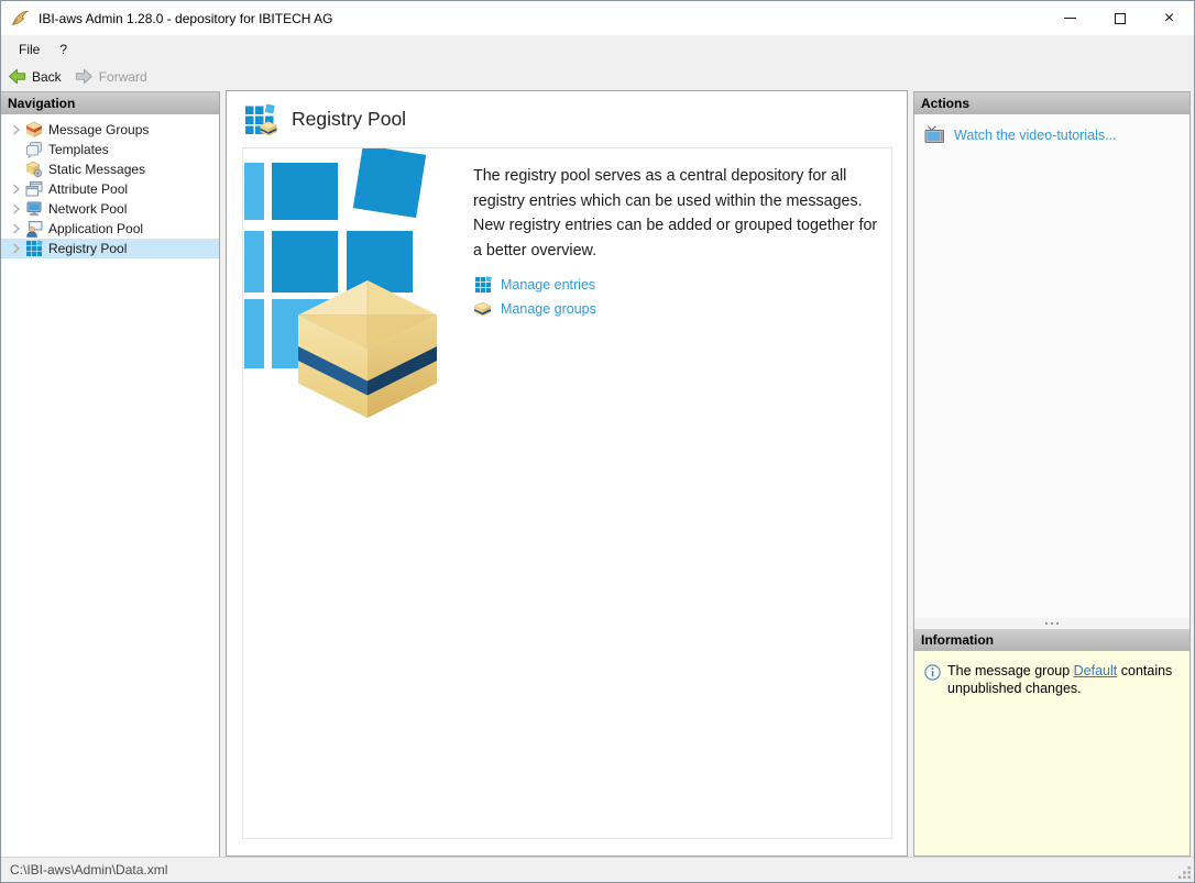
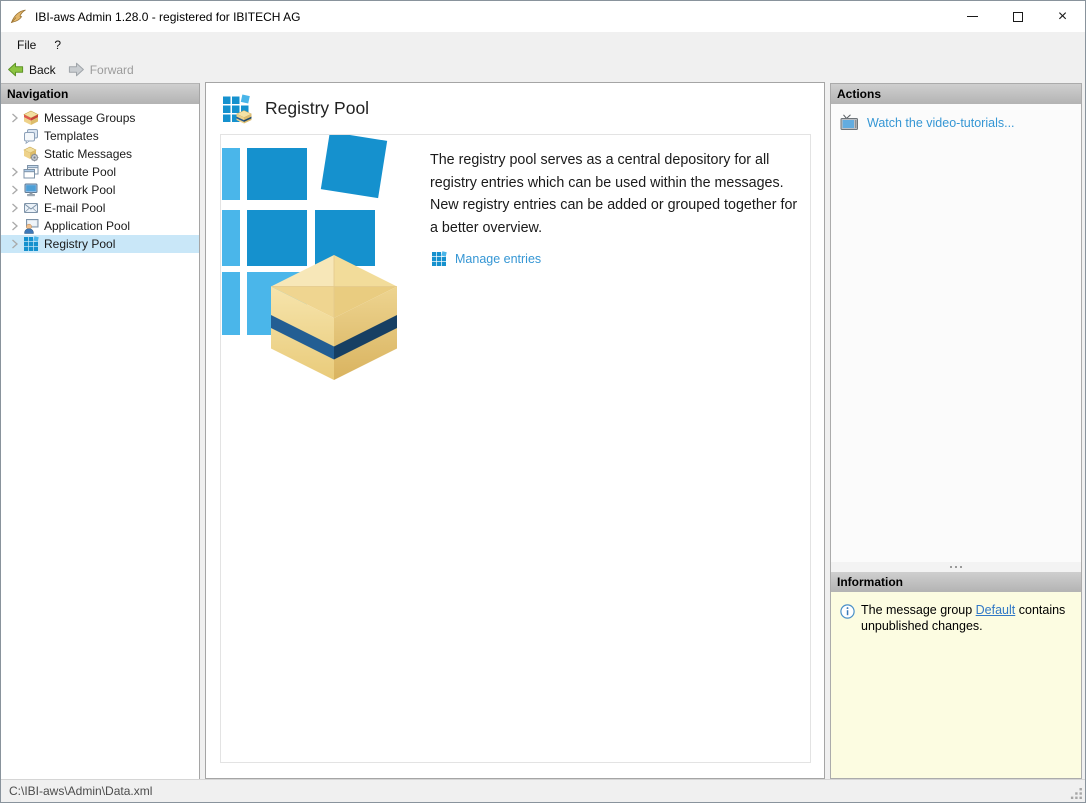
- IBI-aws Admin 1.28.0 - depository for IBITECH AG
+ IBI-aws Admin 1.28.0 - registered for IBITECH AG
  ×
  File
  ?
  Back
  Forward
  Navigation
  Message Groups
  Templates
  Static Messages
  Attribute Pool
  Network Pool
+ E-mail Pool
  Application Pool
  Registry Pool
  Registry Pool
  The registry pool serves as a central depository for all registry entries which can be used within the messages. New registry entries can be added or grouped together for a better overview.
  Manage entries
- Manage groups
  Actions
  Watch the video-tutorials...
  Information
  The message group Default contains unpublished changes.
  C:\IBI-aws\Admin\Data.xml
